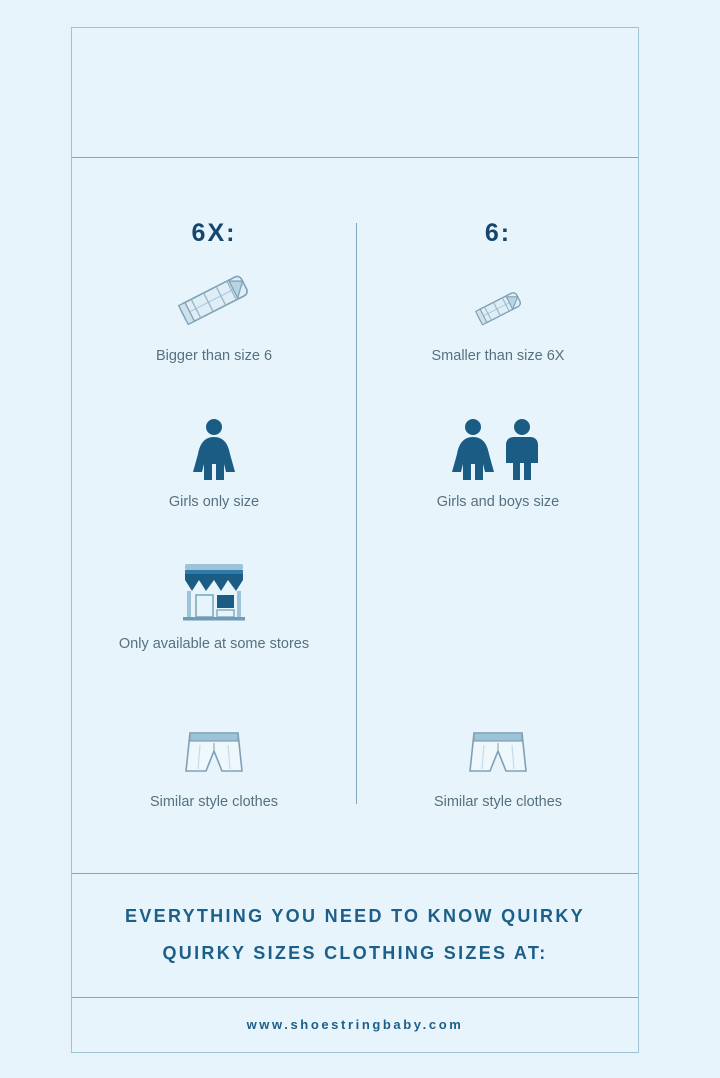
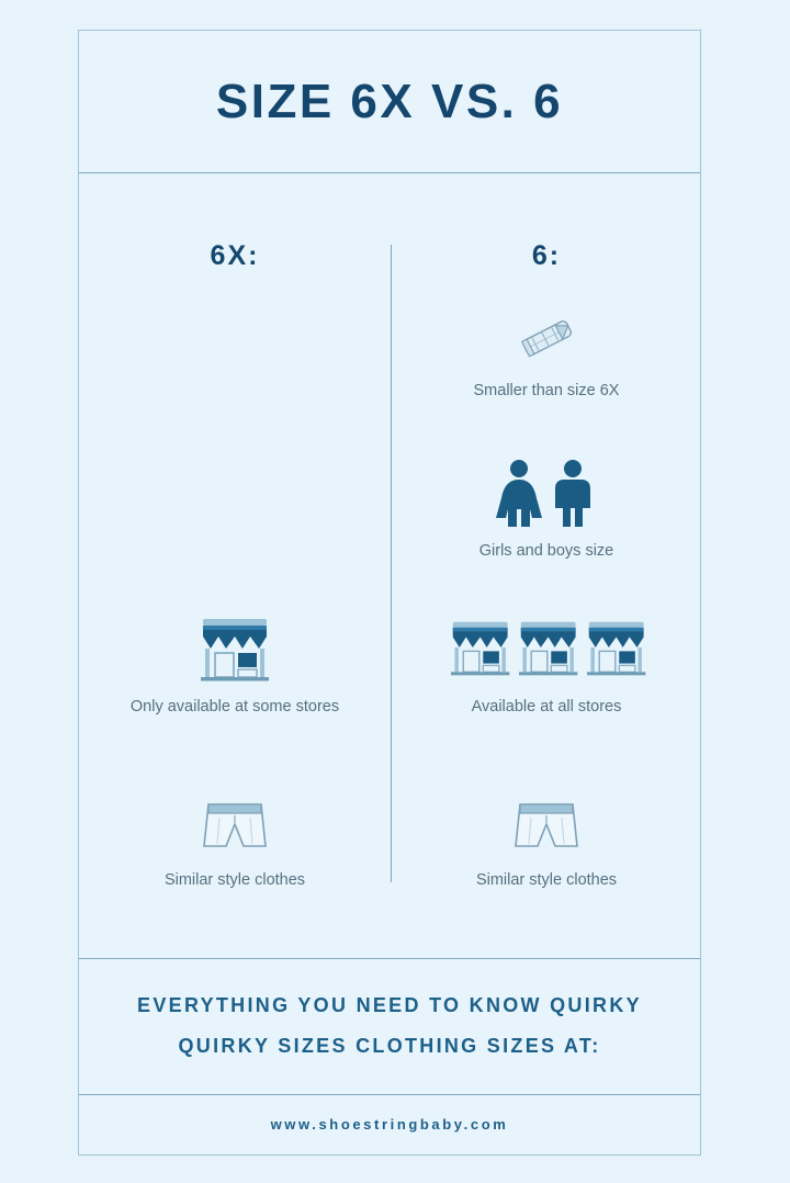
+ SIZE 6X VS. 6
  6X:
- Bigger than size 6
- Girls only size
  Only available at some stores
  Similar style clothes
  6:
  Smaller than size 6X
  Girls and boys size
+ Available at all stores
  Similar style clothes
  EVERYTHING YOU NEED TO KNOW QUIRKY
  QUIRKY SIZES CLOTHING SIZES AT:
  www.shoestringbaby.com
